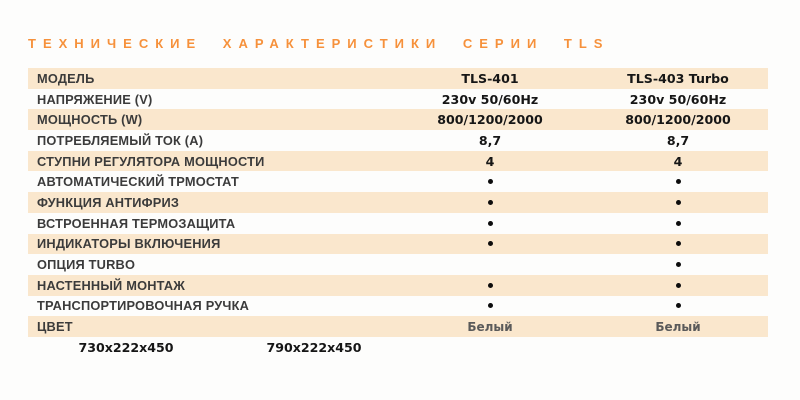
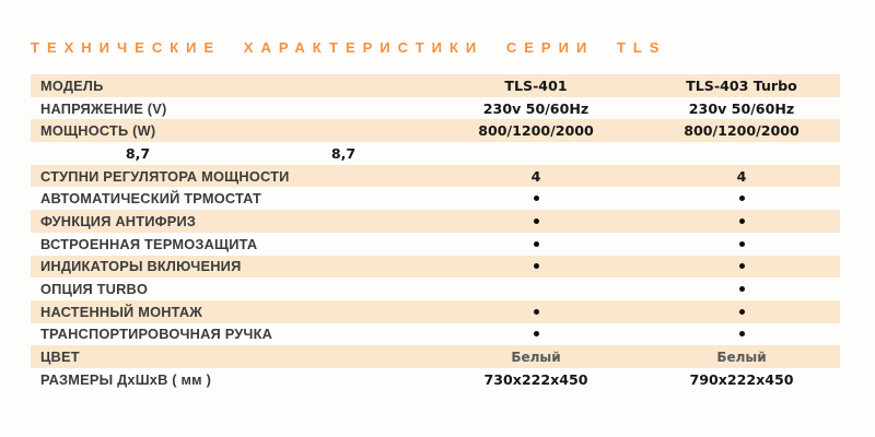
  ТЕХНИЧЕСКИЕ ХАРАКТЕРИСТИКИ СЕРИИ TLS
  МОДЕЛЬ
  TLS-401
  TLS-403 Turbo
  НАПРЯЖЕНИЕ (V)
  230v 50/60Hz
  230v 50/60Hz
  МОЩНОСТЬ (W)
  800/1200/2000
  800/1200/2000
- ПОТРЕБЛЯЕМЫЙ ТОК (А)
  8,7
  8,7
  СТУПНИ РЕГУЛЯТОРА МОЩНОСТИ
  4
  4
  АВТОМАТИЧЕСКИЙ ТРМОСТАТ
  ФУНКЦИЯ АНТИФРИЗ
  ВСТРОЕННАЯ ТЕРМОЗАЩИТА
  ИНДИКАТОРЫ ВКЛЮЧЕНИЯ
  ОПЦИЯ TURBO
  НАСТЕННЫЙ МОНТАЖ
  ТРАНСПОРТИРОВОЧНАЯ РУЧКА
  ЦВЕТ
  Белый
  Белый
+ РАЗМЕРЫ ДхШхВ ( мм )
  730x222x450
  790x222x450
